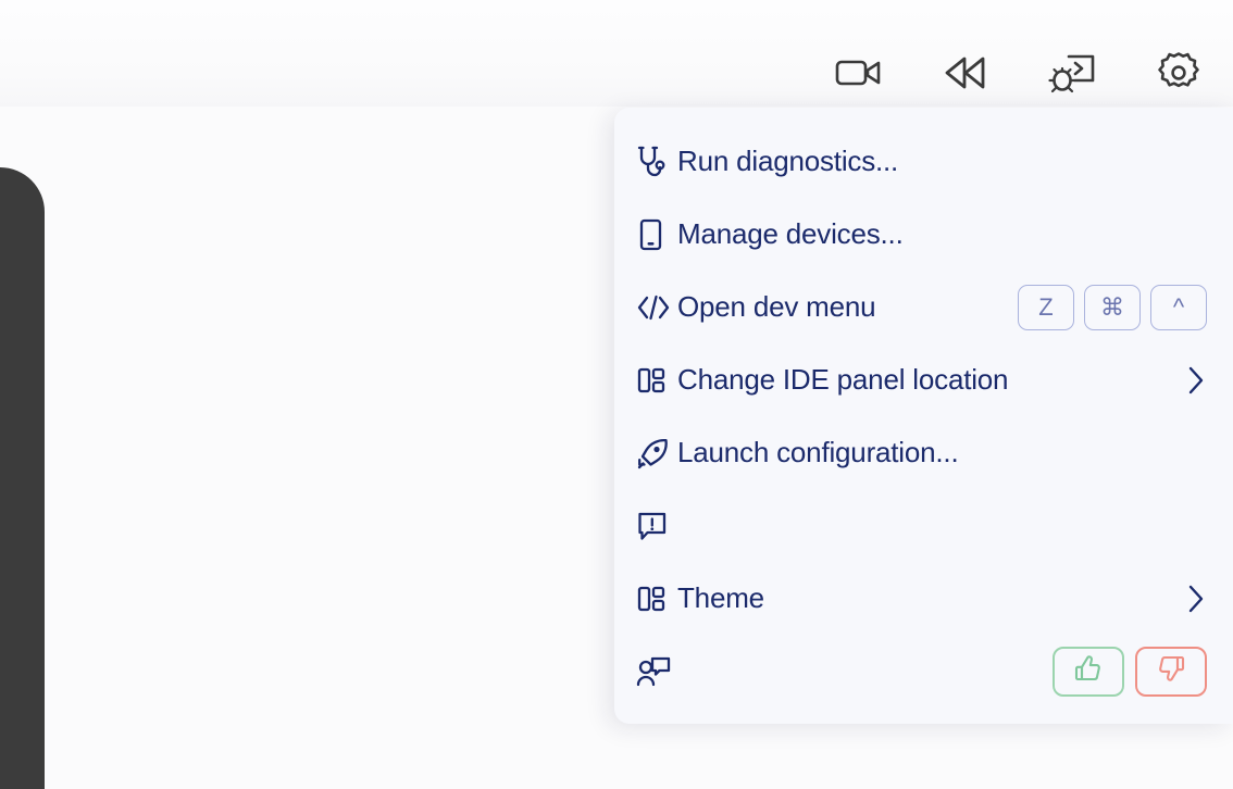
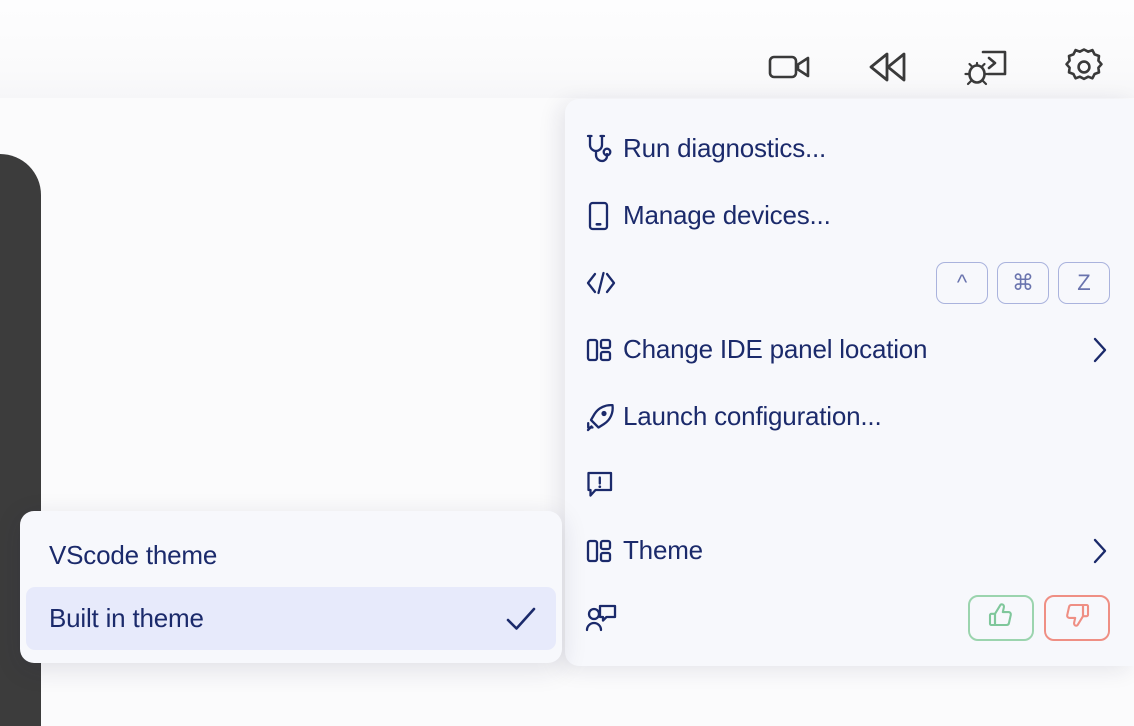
  Run diagnostics...
  Manage devices...
- Open dev menu
- Z
+ ^
  ⌘
- ^
+ Z
  Change IDE panel location
  Launch configuration...
  Theme
+ VScode theme
+ Built in theme
